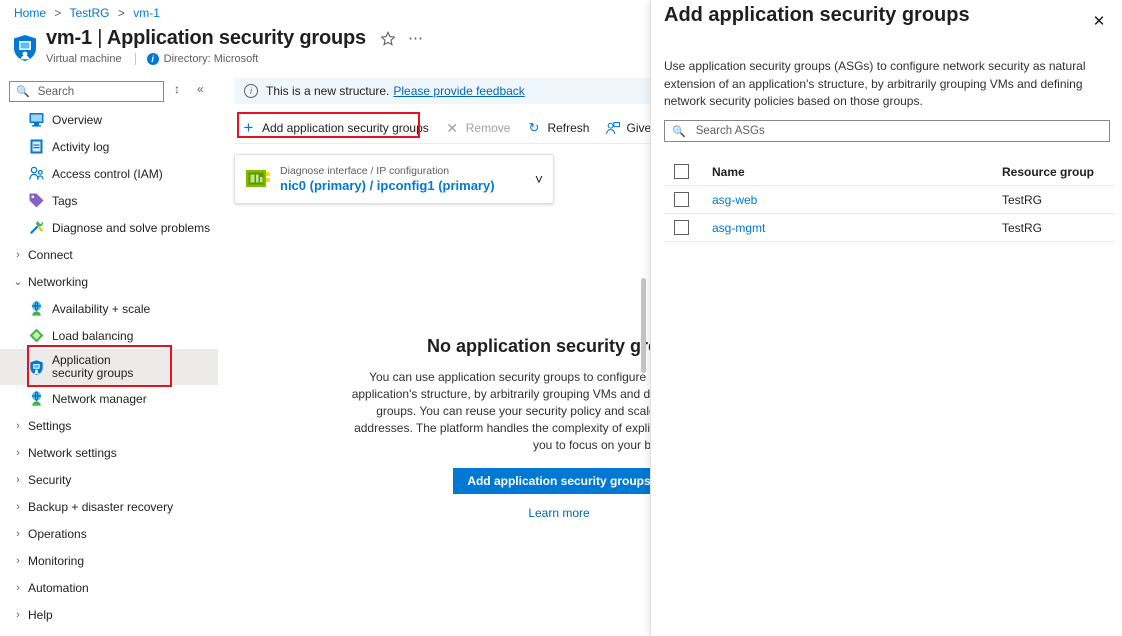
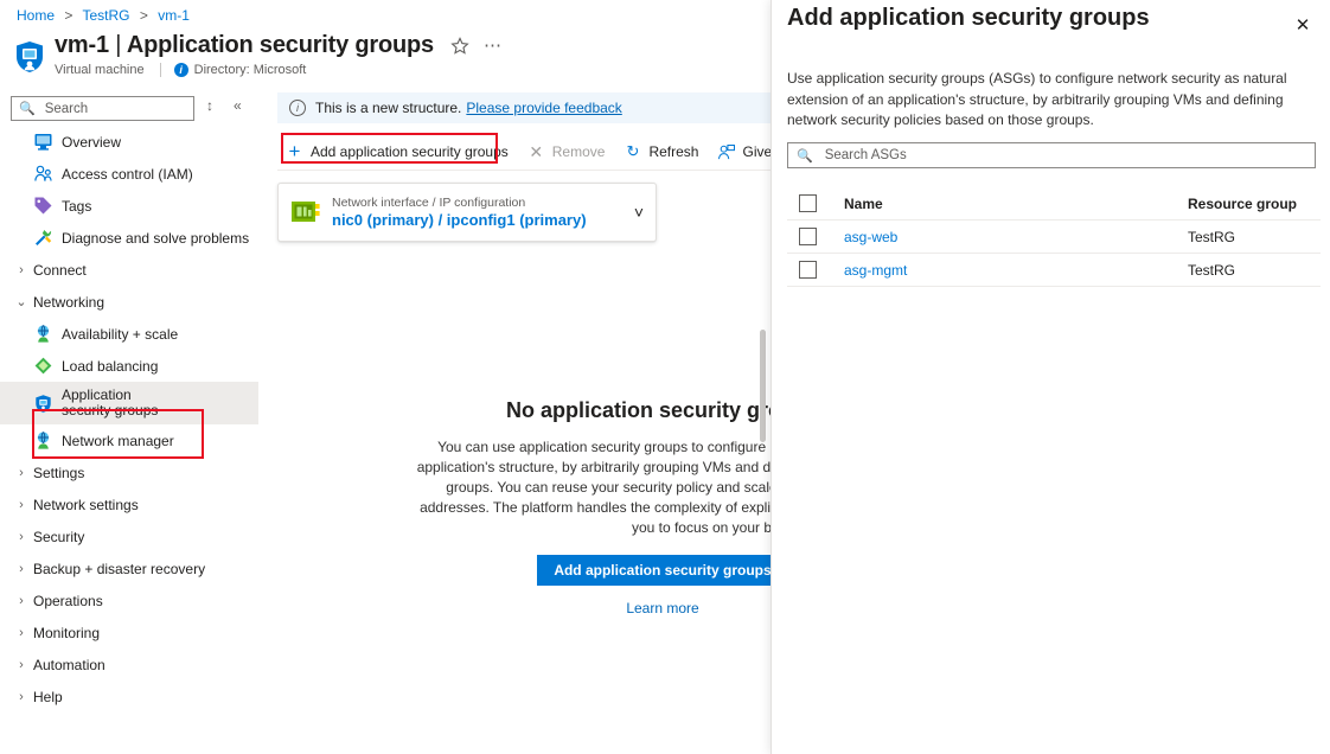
  Home > TestRG > vm-1
  vm-1 | Application security groups
  ⋯
  Virtual machine
  i
  Directory: Microsoft
  🔍
  Search
  ↕
  «
  Overview
- Activity log
  Access control (IAM)
  Tags
  Diagnose and solve problems
  ›
  Connect
  ⌄
  Networking
  Availability + scale
  Load balancing
  Application security groups
  Network manager
  ›
  Settings
  ›
  Network settings
  ›
  Security
  ›
  Backup + disaster recovery
  ›
  Operations
  ›
  Monitoring
  ›
  Automation
  ›
  Help
  i
  This is a new structure.
  Please provide feedback
  +
  Add application security groups
  ✕
  Remove
  ↻
  Refresh
- Diagnose interface / IP configuration
+ Network interface / IP configuration
  nic0 (primary) / ipconfig1 (primary)
  ˅
  No application security g
  Add application security groups
  Learn more
  Add application security groups
  ✕
  Use application security groups (ASGs) to configure network security as natural extension of an application's structure, by arbitrarily grouping VMs and defining network security policies based on those groups.
  🔍
  Search ASGs
  Name
  Resource group
  asg-web
  TestRG
  asg-mgmt
  TestRG
